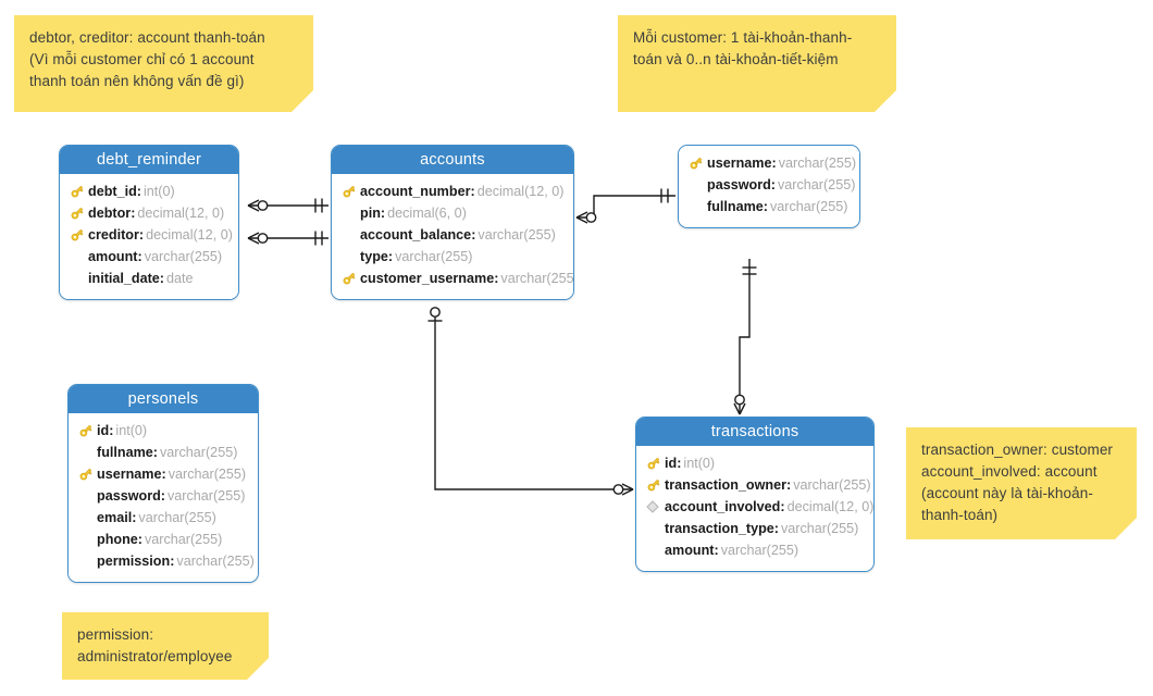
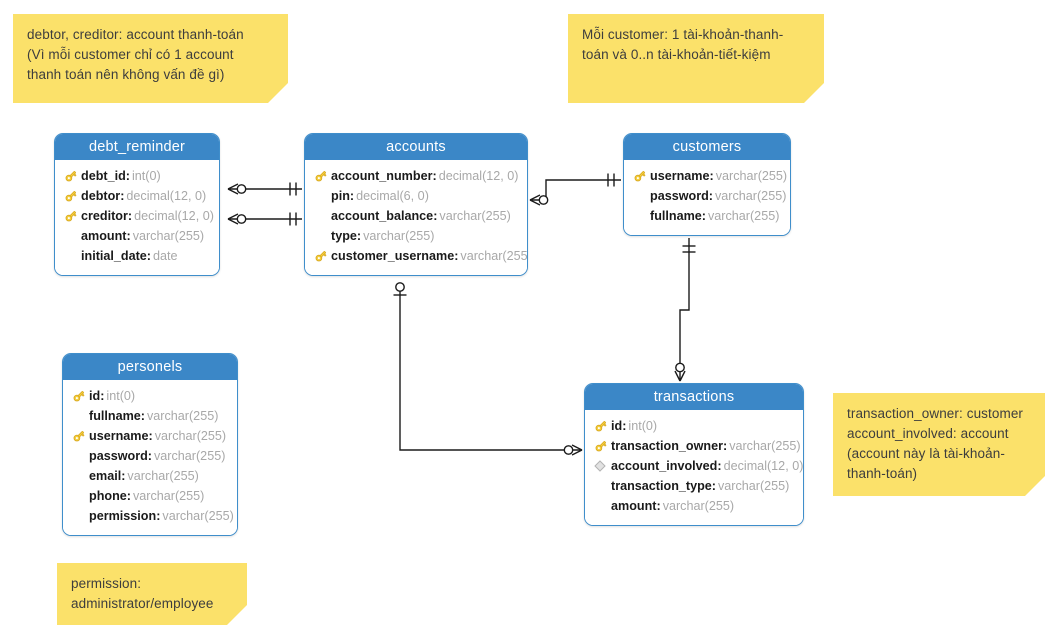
  debtor, creditor: account thanh-toán
  (Vì mỗi customer chỉ có 1 account
  thanh toán nên không vấn đề gì)
  Mỗi customer: 1 tài-khoản-thanh-
  toán và 0..n tài-khoản-tiết-kiệm
  transaction_owner: customer
  account_involved: account
  (account này là tài-khoản-
  thanh-toán)
  permission:
  administrator/employee
  debt_reminder
  debt_id
  :
  int(0)
  debtor
  :
  decimal(12, 0)
  creditor
  :
  decimal(12, 0)
  amount
  :
  varchar(255)
  initial_date
  :
  date
  accounts
  account_number
  :
  decimal(12, 0)
  pin
  :
  decimal(6, 0)
  account_balance
  :
  varchar(255)
  type
  :
  varchar(255)
  customer_username
  :
  varchar(255
+ customers
  username
  :
  varchar(255)
  password
  :
  varchar(255)
  fullname
  :
  varchar(255)
  personels
  id
  :
  int(0)
  fullname
  :
  varchar(255)
  username
  :
  varchar(255)
  password
  :
  varchar(255)
  email
  :
  varchar(255)
  phone
  :
  varchar(255)
  permission
  :
  varchar(255)
  transactions
  id
  :
  int(0)
  transaction_owner
  :
  varchar(255)
  account_involved
  :
  decimal(12, 0)
  transaction_type
  :
  varchar(255)
  amount
  :
  varchar(255)
